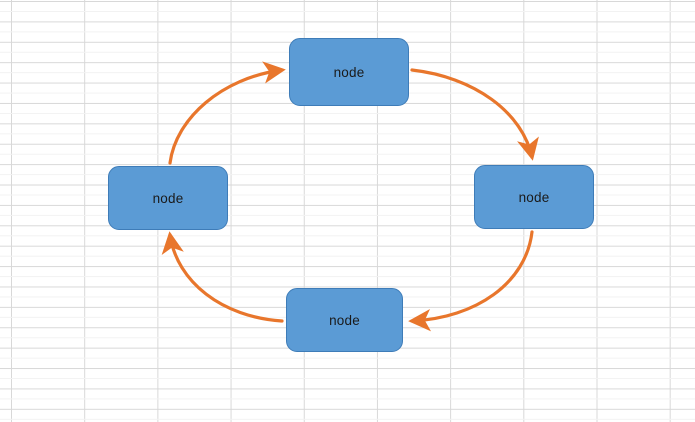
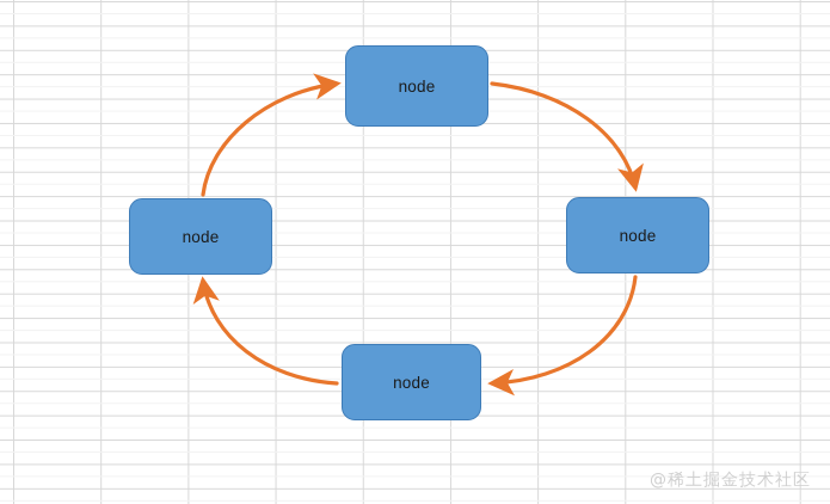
  node
  node
  node
  node
+ @稀土掘金技术社区
